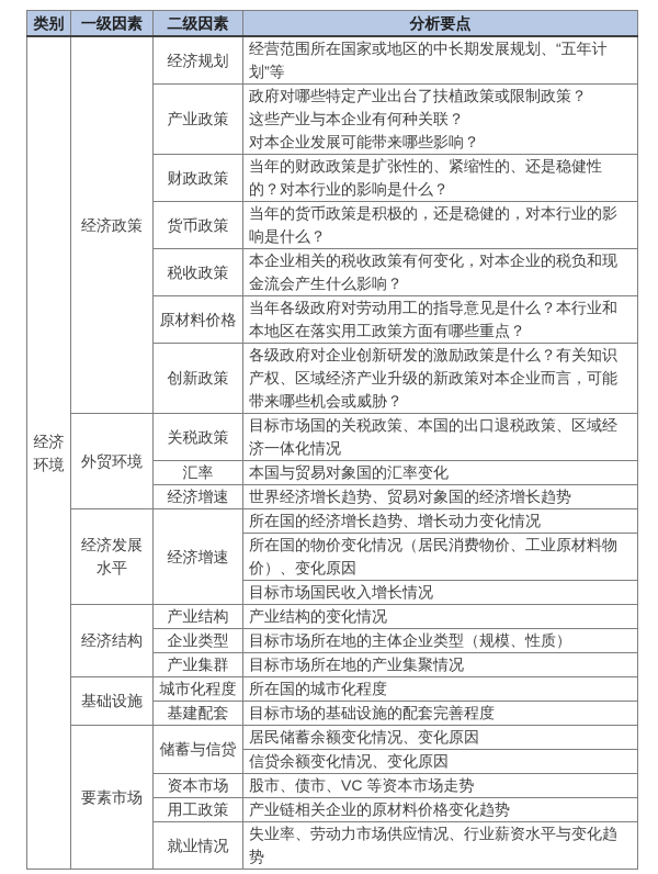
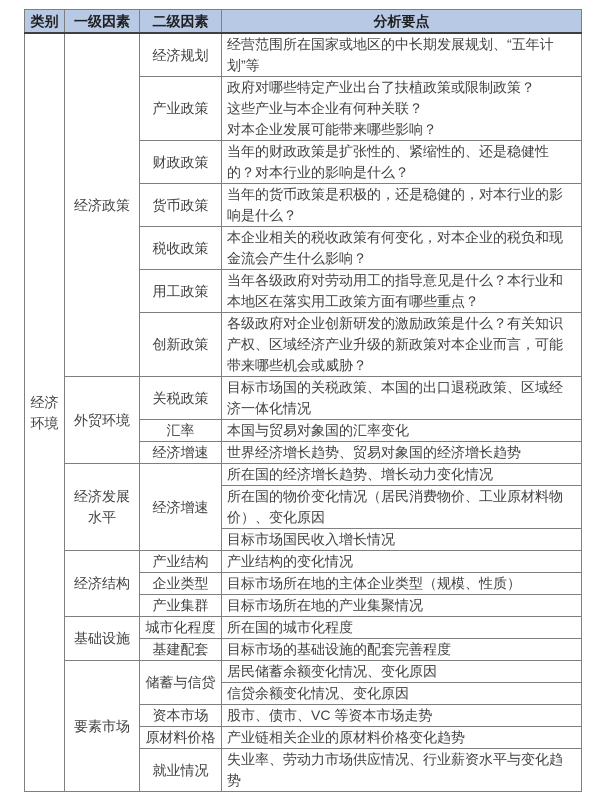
  类别	一级因素	二级因素	分析要点
  经济环境	经济政策	经济规划	经营范围所在国家或地区的中长期发展规划、“五年计划”等
  产业政策	政府对哪些特定产业出台了扶植政策或限制政策？ 这些产业与本企业有何种关联？ 对本企业发展可能带来哪些影响？
  财政政策	当年的财政政策是扩张性的、紧缩性的、还是稳健性的？对本行业的影响是什么？
  货币政策	当年的货币政策是积极的，还是稳健的，对本行业的影响是什么？
  税收政策	本企业相关的税收政策有何变化，对本企业的税负和现金流会产生什么影响？
- 原材料价格	当年各级政府对劳动用工的指导意见是什么？本行业和本地区在落实用工政策方面有哪些重点？
+ 用工政策	当年各级政府对劳动用工的指导意见是什么？本行业和本地区在落实用工政策方面有哪些重点？
  创新政策	各级政府对企业创新研发的激励政策是什么？有关知识产权、区域经济产业升级的新政策对本企业而言，可能带来哪些机会或威胁？
  外贸环境	关税政策	目标市场国的关税政策、本国的出口退税政策、区域经济一体化情况
  汇率	本国与贸易对象国的汇率变化
  经济增速	世界经济增长趋势、贸易对象国的经济增长趋势
  经济发展水平	经济增速	所在国的经济增长趋势、增长动力变化情况
  所在国的物价变化情况（居民消费物价、工业原材料物价）、变化原因
  目标市场国民收入增长情况
  经济结构	产业结构	产业结构的变化情况
  企业类型	目标市场所在地的主体企业类型（规模、性质）
  产业集群	目标市场所在地的产业集聚情况
  基础设施	城市化程度	所在国的城市化程度
  基建配套	目标市场的基础设施的配套完善程度
  要素市场	储蓄与信贷	居民储蓄余额变化情况、变化原因
  信贷余额变化情况、变化原因
  资本市场	股市、债市、VC 等资本市场走势
- 用工政策	产业链相关企业的原材料价格变化趋势
+ 原材料价格	产业链相关企业的原材料价格变化趋势
  就业情况	失业率、劳动力市场供应情况、行业薪资水平与变化趋势
